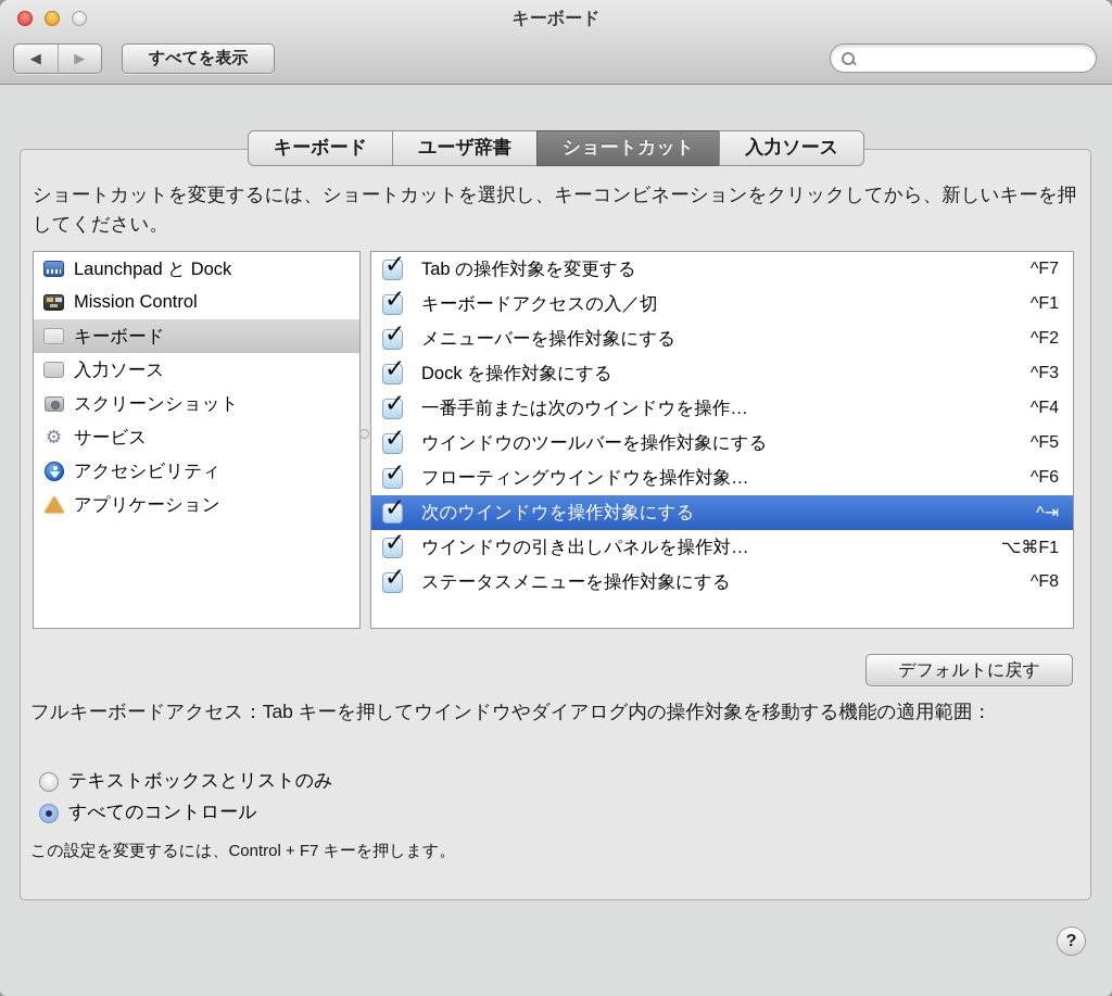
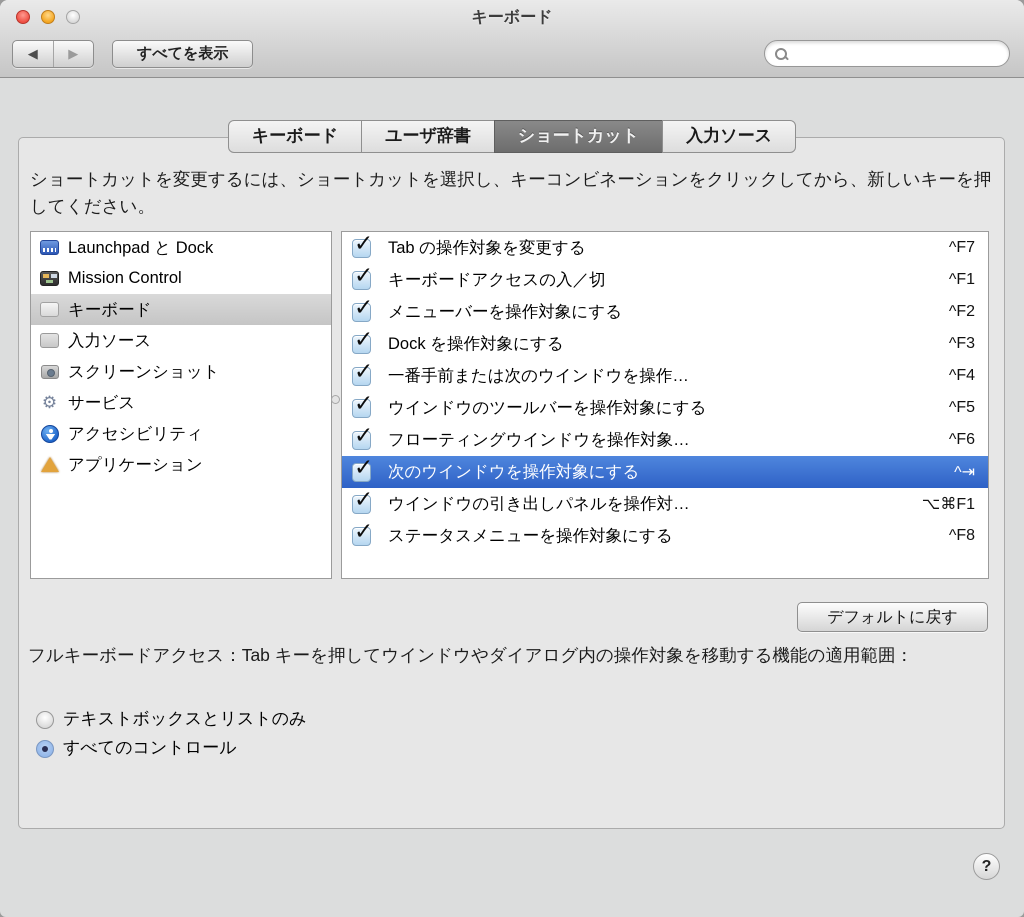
  キーボード
  ◀
  ▶
  すべてを表示
  キーボード
  ユーザ辞書
  ショートカット
  入力ソース
  ショートカットを変更するには、ショートカットを選択し、キーコンビネーションをクリックしてから、新しいキーを押してください。
  Launchpad と Dock
  Mission Control
  キーボード
  入力ソース
  スクリーンショット
  ⚙
  サービス
  アクセシビリティ
  アプリケーション
  ✓
  Tab の操作対象を変更する
  ^F7
  ✓
  キーボードアクセスの入／切
  ^F1
  ✓
  メニューバーを操作対象にする
  ^F2
  ✓
  Dock を操作対象にする
  ^F3
  ✓
  一番手前または次のウインドウを操作…
  ^F4
  ✓
  ウインドウのツールバーを操作対象にする
  ^F5
  ✓
  フローティングウインドウを操作対象…
  ^F6
  ✓
  次のウインドウを操作対象にする
  ^⇥
  ✓
  ウインドウの引き出しパネルを操作対…
  ⌥⌘F1
  ✓
  ステータスメニューを操作対象にする
  ^F8
  デフォルトに戻す
  フルキーボードアクセス：Tab キーを押してウインドウやダイアログ内の操作対象を移動する機能の適用範囲：
  テキストボックスとリストのみ
  すべてのコントロール
- この設定を変更するには、Control + F7 キーを押します。
  ?
